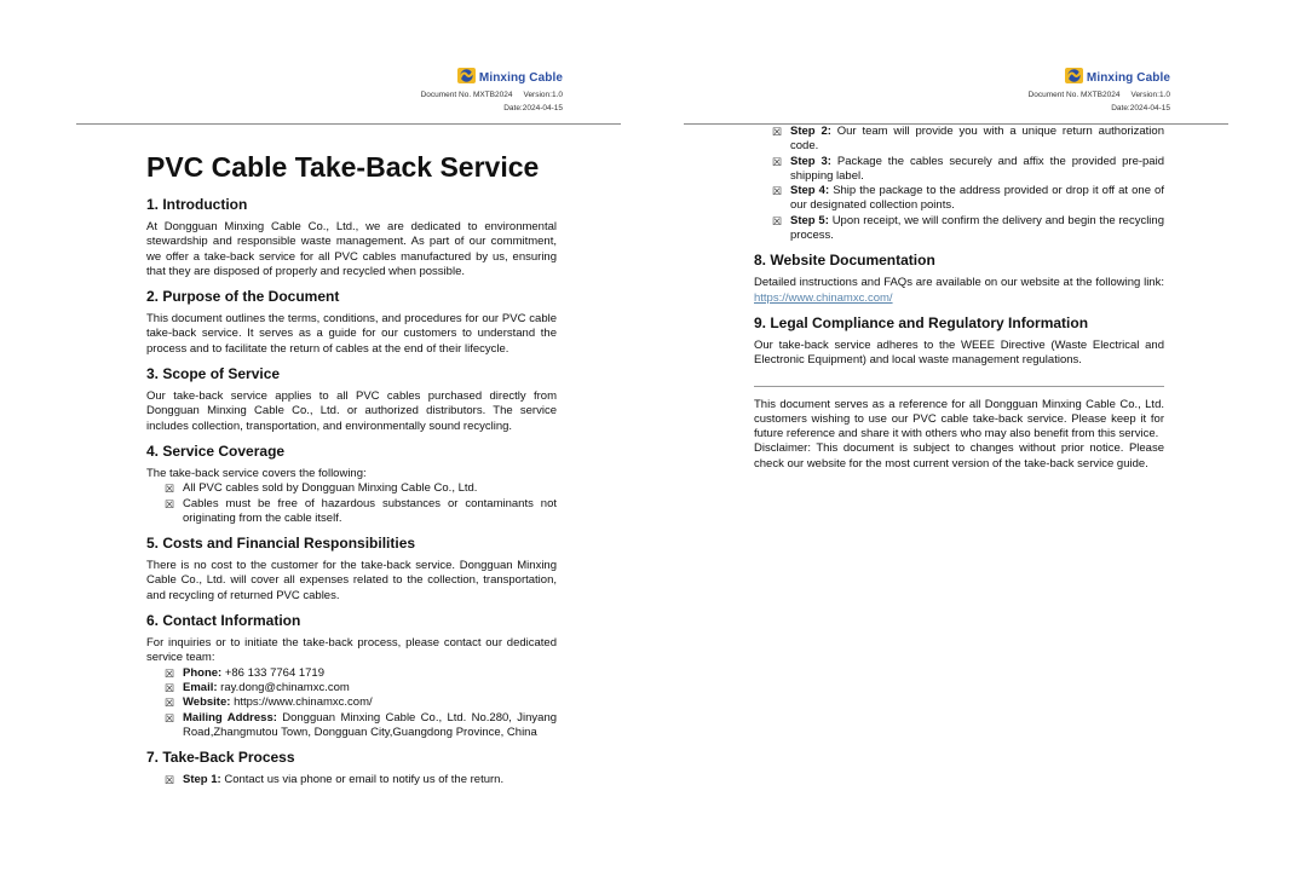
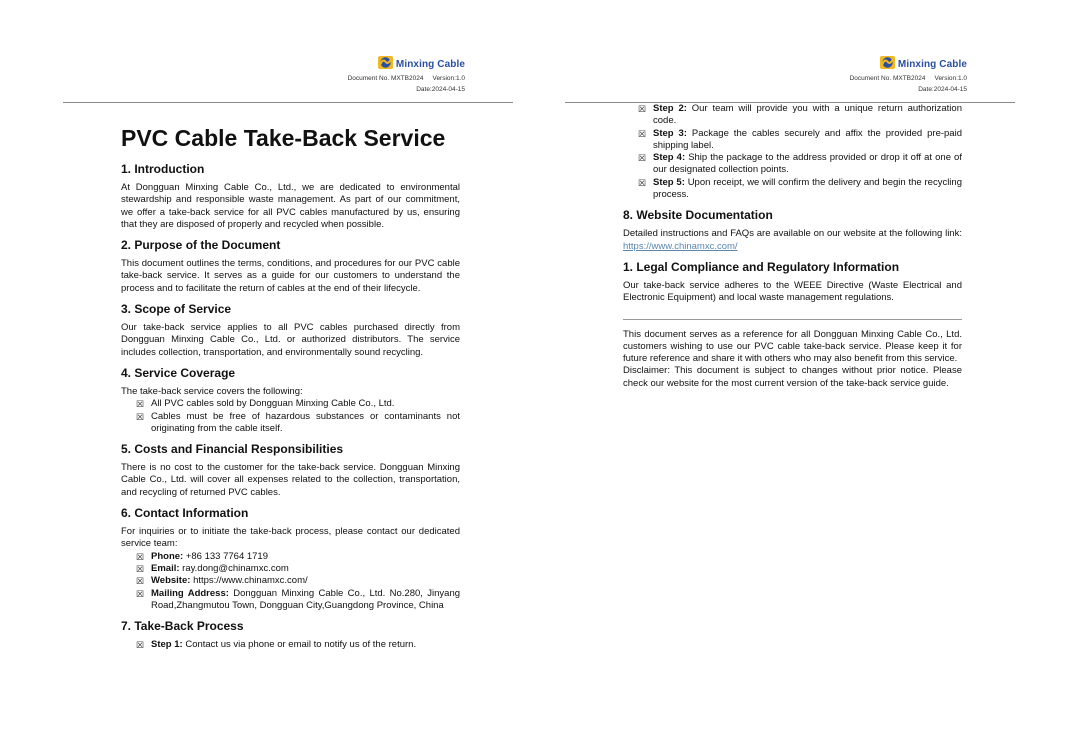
  Minxing Cable
  PVC Cable Take-Back Service
  1. Introduction
  At Dongguan Minxing Cable Co., Ltd., we are dedicated to environmental stewardship and responsible waste management. As part of our commitment, we offer a take-back service for all PVC cables manufactured by us, ensuring that they are disposed of properly and recycled when possible.
  2. Purpose of the Document
  This document outlines the terms, conditions, and procedures for our PVC cable take-back service. It serves as a guide for our customers to understand the process and to facilitate the return of cables at the end of their lifecycle.
  3. Scope of Service
  Our take-back service applies to all PVC cables purchased directly from Dongguan Minxing Cable Co., Ltd. or authorized distributors. The service includes collection, transportation, and environmentally sound recycling.
  4. Service Coverage
  The take-back service covers the following:
  ☒
  All PVC cables sold by Dongguan Minxing Cable Co., Ltd.
  ☒
  Cables must be free of hazardous substances or contaminants not originating from the cable itself.
  5. Costs and Financial Responsibilities
  There is no cost to the customer for the take-back service. Dongguan Minxing Cable Co., Ltd. will cover all expenses related to the collection, transportation, and recycling of returned PVC cables.
  6. Contact Information
  For inquiries or to initiate the take-back process, please contact our dedicated service team:
  ☒
  Phone: +86 133 7764 1719
  ☒
  Email: ray.dong@chinamxc.com
  ☒
  Website: https://www.chinamxc.com/
  ☒
  Mailing Address: Dongguan Minxing Cable Co., Ltd. No.280, Jinyang Road,Zhangmutou Town, Dongguan City,Guangdong Province, China
  7. Take-Back Process
  ☒
  Step 1: Contact us via phone or email to notify us of the return.
  Minxing Cable
  ☒
  Step 2: Our team will provide you with a unique return authorization code.
  ☒
  Step 3: Package the cables securely and affix the provided pre-paid shipping label.
  ☒
  Step 4: Ship the package to the address provided or drop it off at one of our designated collection points.
  ☒
  Step 5: Upon receipt, we will confirm the delivery and begin the recycling process.
  8. Website Documentation
  Detailed instructions and FAQs are available on our website at the following link: https://www.chinamxc.com/
- 9. Legal Compliance and Regulatory Information
+ 1. Legal Compliance and Regulatory Information
  Our take-back service adheres to the WEEE Directive (Waste Electrical and Electronic Equipment) and local waste management regulations.
  This document serves as a reference for all Dongguan Minxing Cable Co., Ltd. customers wishing to use our PVC cable take-back service. Please keep it for future reference and share it with others who may also benefit from this service.
  Disclaimer: This document is subject to changes without prior notice. Please check our website for the most current version of the take-back service guide.
